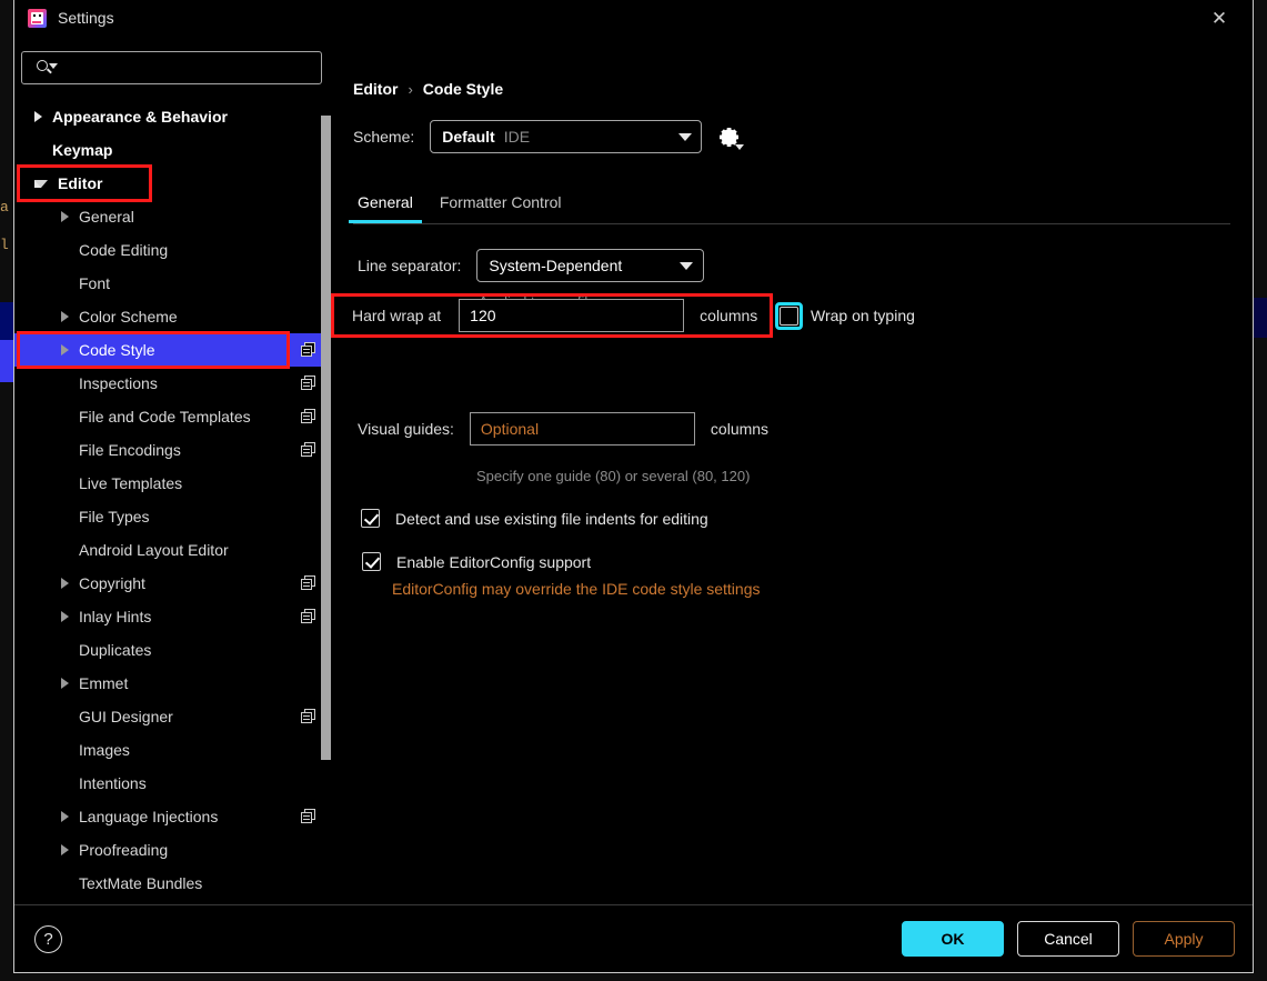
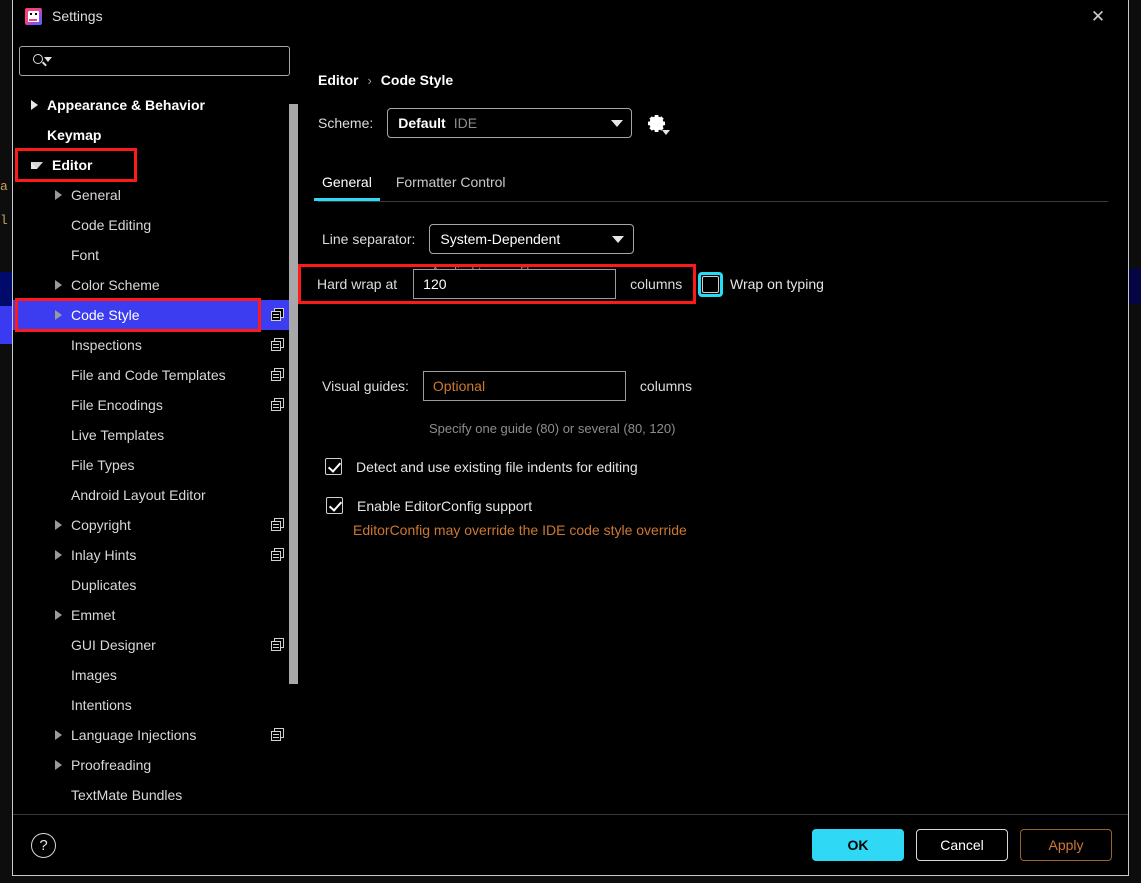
  a
  l
  Settings
  ✕
  Appearance & Behavior
  Keymap
  Editor
  General
  Code Editing
  Font
  Color Scheme
  Code Style
  Inspections
  File and Code Templates
  File Encodings
  Live Templates
  File Types
  Android Layout Editor
  Copyright
  Inlay Hints
  Duplicates
  Emmet
  GUI Designer
  Images
  Intentions
  Language Injections
  Proofreading
  TextMate Bundles
  Editor
  ›
  Code Style
  Scheme:
  Default
  IDE
  General
  Formatter Control
  Line separator:
  System-Dependent
  Hard wrap at
  120
  columns
  Wrap on typing
  Visual guides:
  Optional
  columns
  Specify one guide (80) or several (80, 120)
  Detect and use existing file indents for editing
  Enable EditorConfig support
- EditorConfig may override the IDE code style settings
+ EditorConfig may override the IDE code style override
  ?
  OK
  Cancel
  Apply
